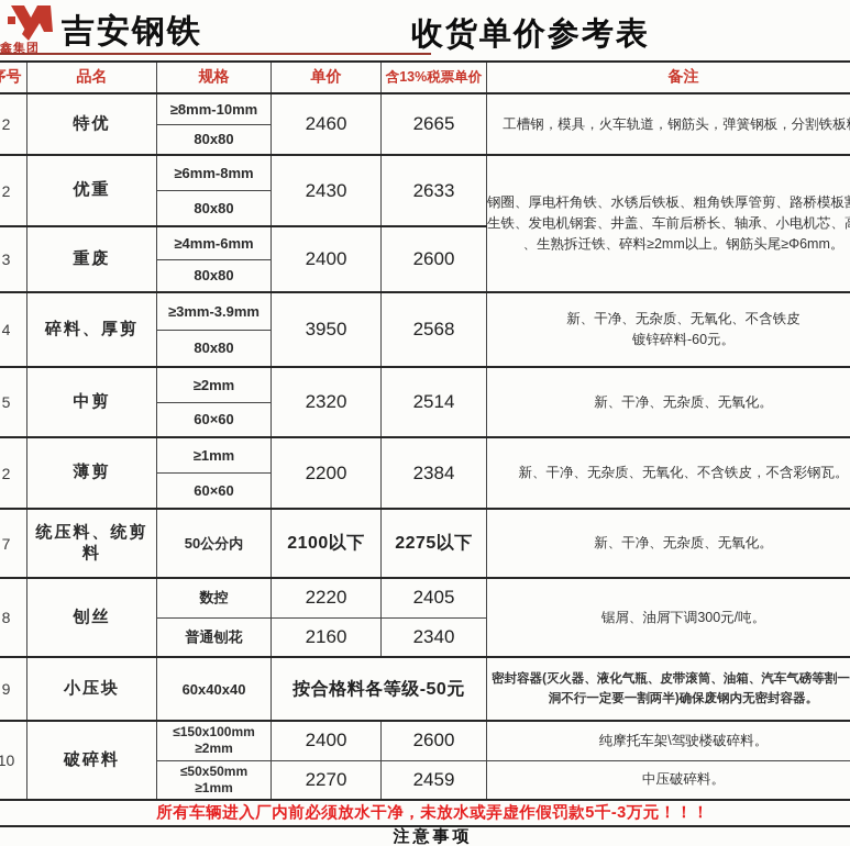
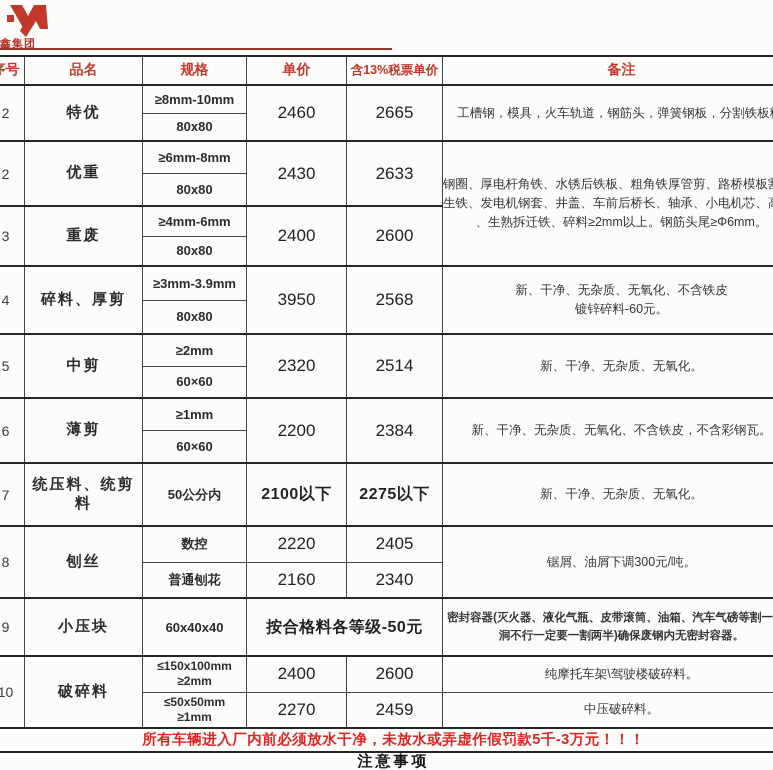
  鑫集团
- 吉安钢铁
- 收货单价参考表
  号	品名	规格	单价	含13%税票单价	备注
  2	特优	≥8mm-10mm	2460	2665	工槽钢，模具，火车轨道，钢筋头，弹簧钢板，分割铁板
  80x80
  2	优重	≥6mm-8mm	2430	2633	钢圈、厚电杆角铁、水锈后铁板、粗角铁厚管剪、路桥模板 生铁、发电机钢套、井盖、车前后桥长、轴承、小电机芯、 、生熟拆迁铁、碎料≥2mm以上。钢筋头尾≥Φ6mm。
  80x80
  3	重废	≥4mm-6mm	2400	2600
  80x80
  4	碎料、厚剪	≥3mm-3.9mm	3950	2568	新、干净、无杂质、无氧化、不含铁皮 镀锌碎料-60元。
  80x80
  5	中剪	≥2mm	2320	2514	新、干净、无杂质、无氧化。
  60×60
- 2	薄剪	≥1mm	2200	2384	新、干净、无杂质、无氧化、不含铁皮，不含彩钢瓦。
+ 6	薄剪	≥1mm	2200	2384	新、干净、无杂质、无氧化、不含铁皮，不含彩钢瓦。
  60×60
  7	统压料、统剪料	50公分内	2100以下	2275以下	新、干净、无杂质、无氧化。
  8	刨丝	数控	2220	2405	锯屑、油屑下调300元/吨。
  普通刨花	2160	2340
  9	小压块	60x40x40	按合格料各等级-50元	密封容器(灭火器、液化气瓶、皮带滚筒、油箱、汽车气磅等割一 洞不行一定要一割两半)确保废钢内无密封容器。
  10	破碎料	≤150x100mm ≥2mm	2400	2600	纯摩托车架\驾驶楼破碎料。
  ≤50x50mm ≥1mm	2270	2459	中压破碎料。
  所有车辆进入厂内前必须放水干净，未放水或弄虚作假罚款5千-3万元！！！
  注意事项
